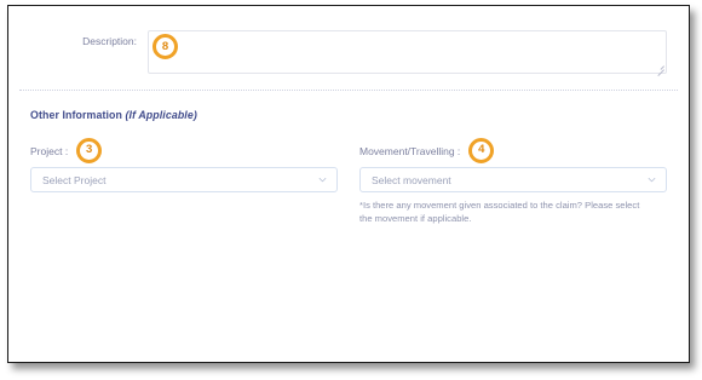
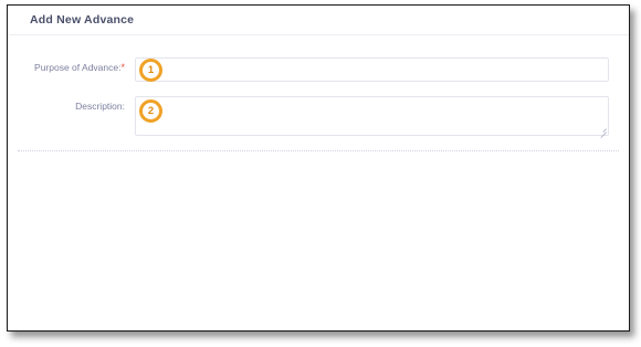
+ Add New Advance
+ Purpose of Advance:*
+ 1
  Description:
- 8
+ 2
- Other Information (If Applicable)
- Project :
- 3
- Select Project
- Movement/Travelling :
- 4
- Select movement
- *Is there any movement given associated to the claim? Please select the movement if applicable.
